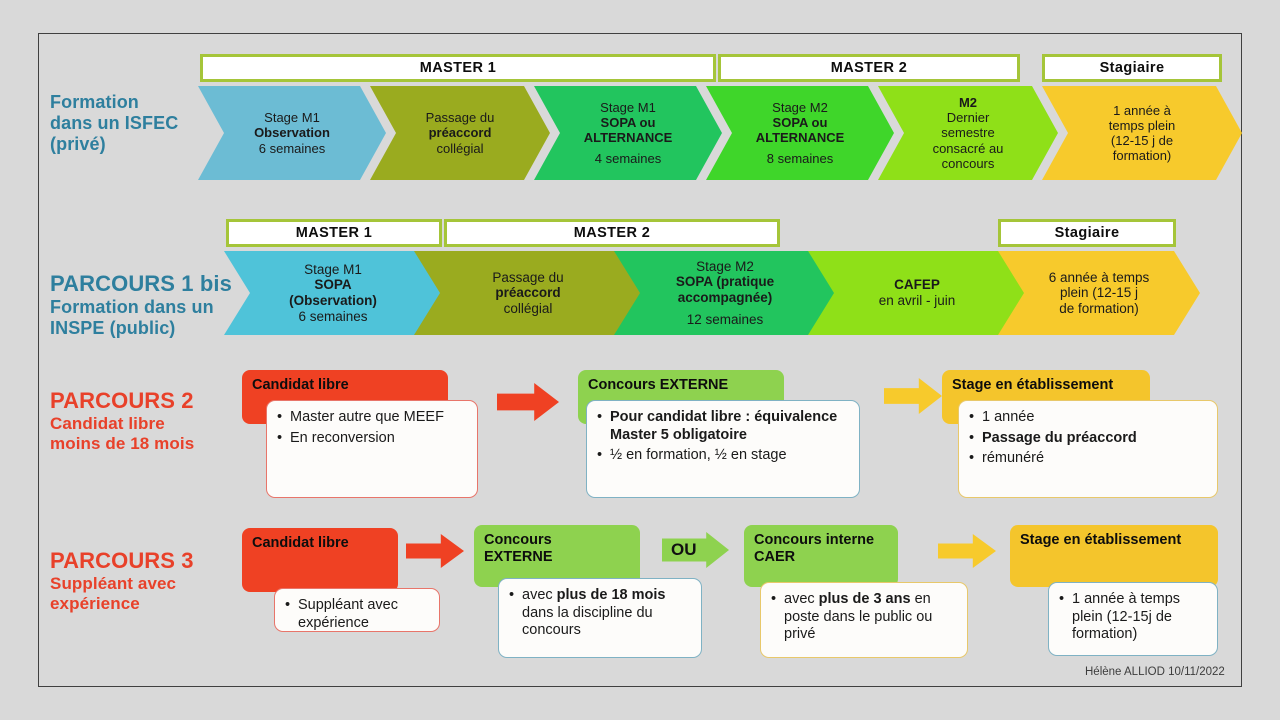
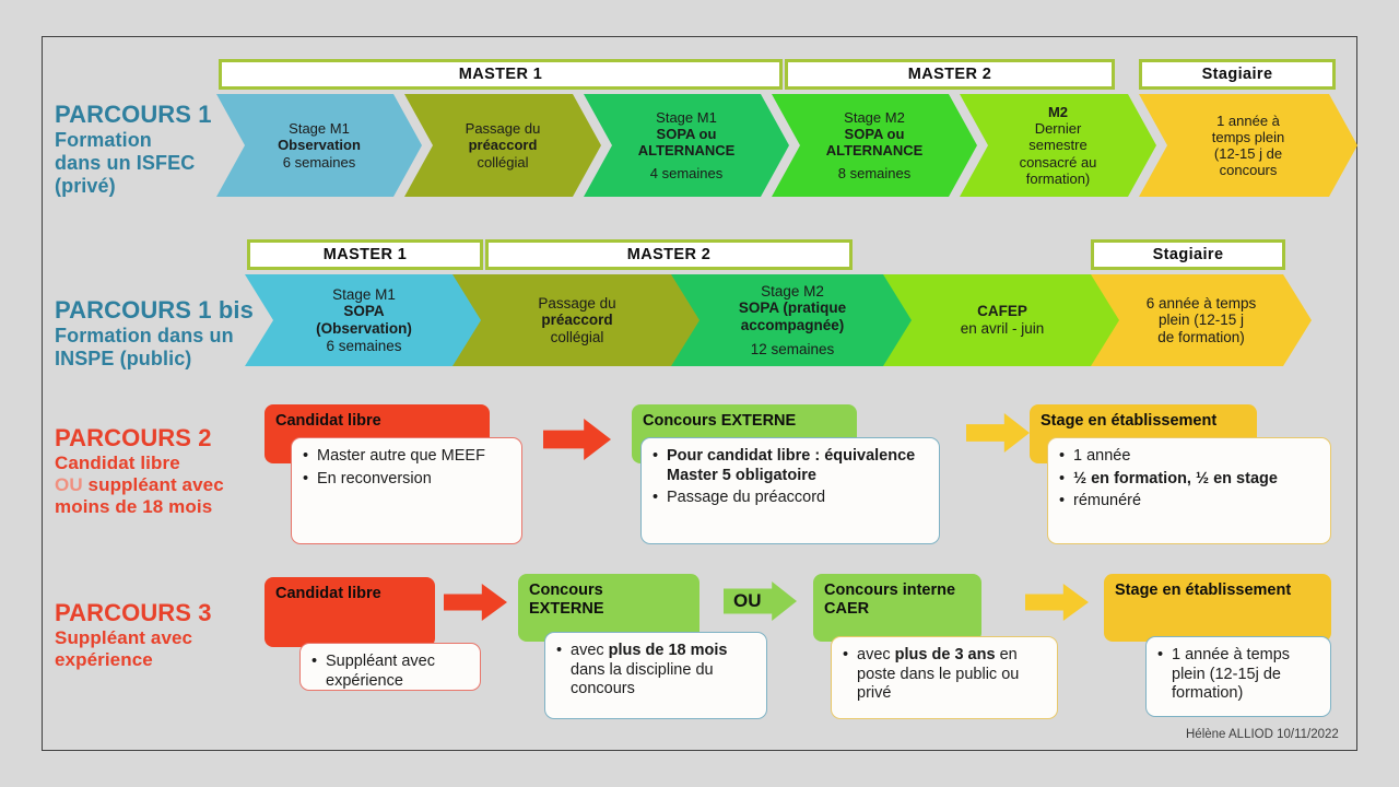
+ PARCOURS 1
  Formation
  dans un ISFEC
  (privé)
  MASTER 1
  MASTER 2
  Stagiaire
  Stage M1
  Observation
  6 semaines
  Passage du
  préaccord
  collégial
  Stage M1
  SOPA ou
  ALTERNANCE
  4 semaines
  Stage M2
  SOPA ou
  ALTERNANCE
  8 semaines
  M2
  Dernier
  semestre
  consacré au
- concours
+ formation)
  1 année à
  temps plein
  (12-15 j de
- formation)
+ concours
  PARCOURS 1 bis
  Formation dans un
  INSPE (public)
  MASTER 1
  MASTER 2
  Stagiaire
  Stage M1
  SOPA
  (Observation)
  6 semaines
  Passage du
  préaccord
  collégial
  Stage M2
  SOPA (pratique
  accompagnée)
  12 semaines
  CAFEP
  en avril - juin
  6 année à temps
  plein (12-15 j
  de formation)
  PARCOURS 2
  Candidat libre
+ OU suppléant avec
  moins de 18 mois
  Candidat libre
  Master autre que MEEF
  En reconversion
  Concours EXTERNE
  Pour candidat libre : équivalence Master 5 obligatoire
- ½ en formation, ½ en stage
+ Passage du préaccord
  Stage en établissement
  1 année
- Passage du préaccord
+ ½ en formation, ½ en stage
  rémunéré
  PARCOURS 3
  Suppléant avec
  expérience
  Candidat libre
  Suppléant avec expérience
  Concours
  EXTERNE
  avec plus de 18 mois dans la discipline du concours
  Concours interne
  CAER
  avec plus de 3 ans en poste dans le public ou privé
  Stage en établissement
  1 année à temps plein (12-15j de formation)
  OU
  Hélène ALLIOD 10/11/2022
